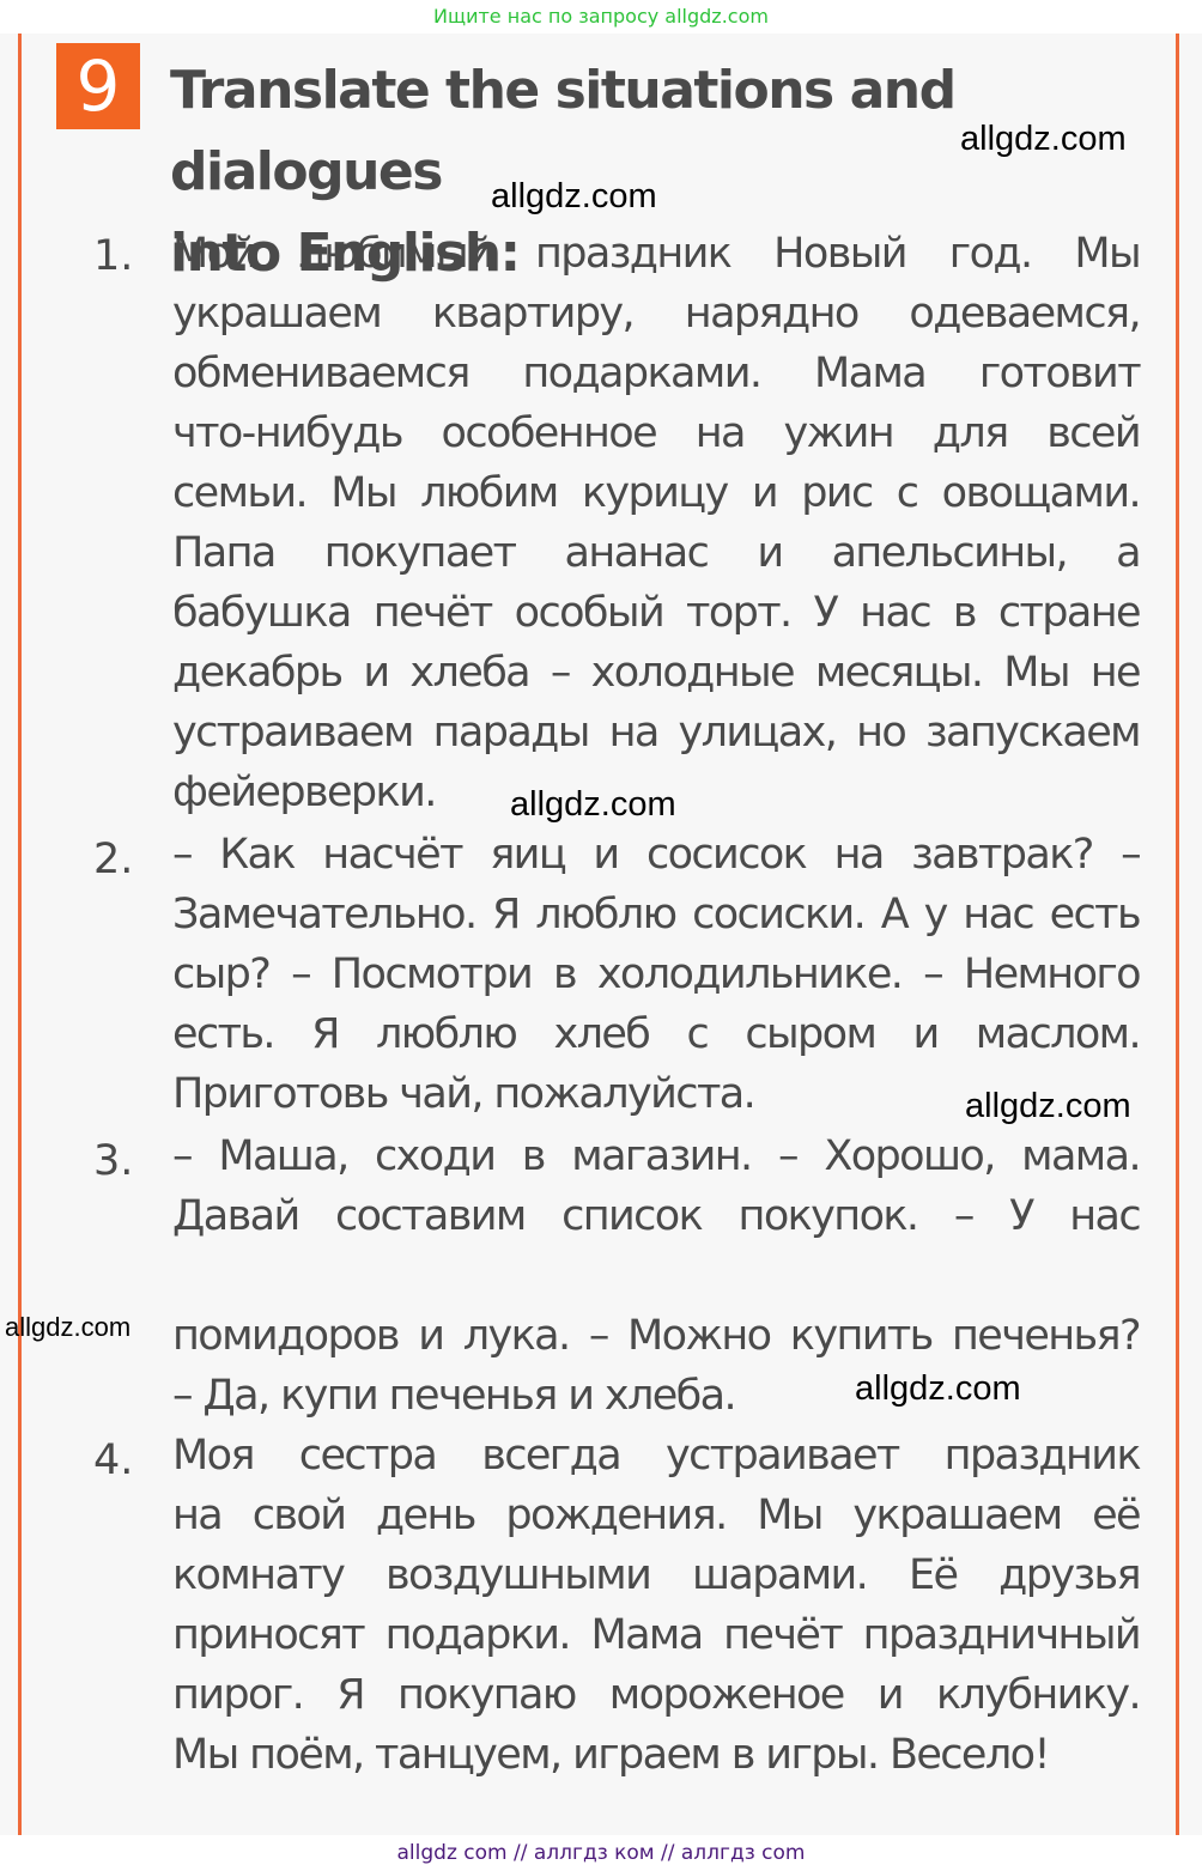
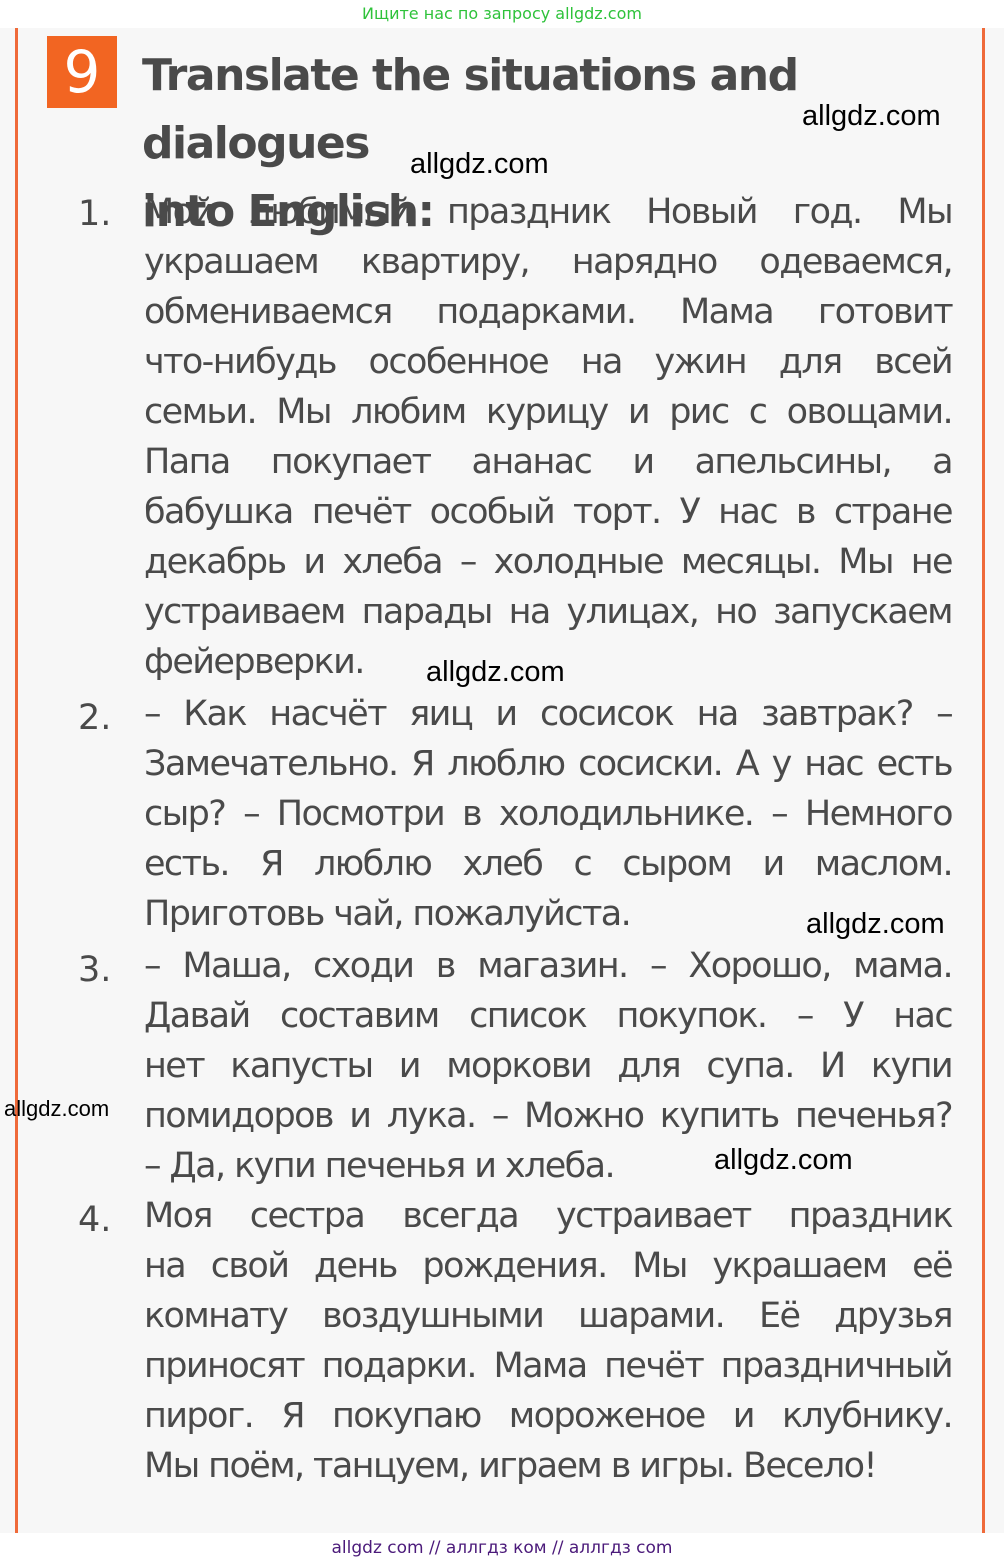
  Ищите нас по запросу allgdz.com
  9
  Translate the situations and dialogues
  into English:
  1.
  Мой любимый праздник Новый год. Мы
  украшаем квартиру, нарядно одеваемся,
  обмениваемся подарками. Мама готовит
  что-нибудь особенное на ужин для всей
  семьи. Мы любим курицу и рис с овощами.
  Папа покупает ананас и апельсины, а
  бабушка печёт особый торт. У нас в стране
  декабрь и хлеба – холодные месяцы. Мы не
  устраиваем парады на улицах, но запускаем
  фейерверки.
  2.
  – Как насчёт яиц и сосисок на завтрак? –
  Замечательно. Я люблю сосиски. А у нас есть
  сыр? – Посмотри в холодильнике. – Немного
  есть. Я люблю хлеб с сыром и маслом.
  Приготовь чай, пожалуйста.
  3.
  – Маша, сходи в магазин. – Хорошо, мама.
  Давай составим список покупок. – У нас
+ нет капусты и моркови для супа. И купи
  помидоров и лука. – Можно купить печенья?
  – Да, купи печенья и хлеба.
  4.
  Моя сестра всегда устраивает праздник
  на свой день рождения. Мы украшаем её
  комнату воздушными шарами. Её друзья
  приносят подарки. Мама печёт праздничный
  пирог. Я покупаю мороженое и клубнику.
  Мы поём, танцуем, играем в игры. Весело!
  allgdz.com
  allgdz.com
  allgdz.com
  allgdz.com
  allgdz.com
  allgdz.com
  allgdz com // аллгдз ком // аллгдз com
